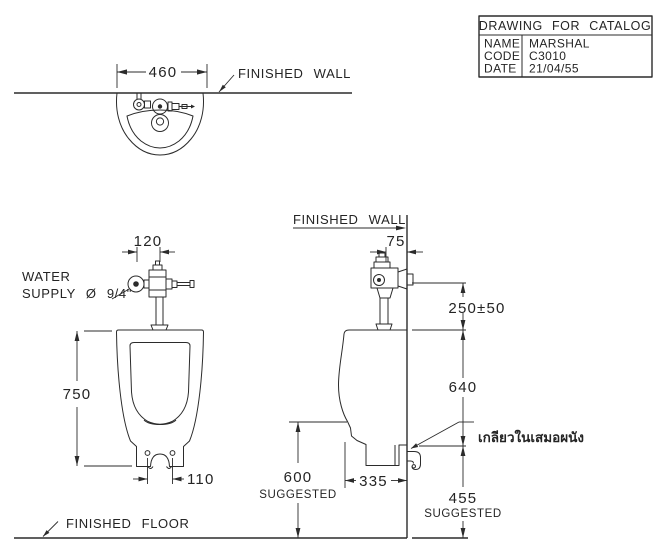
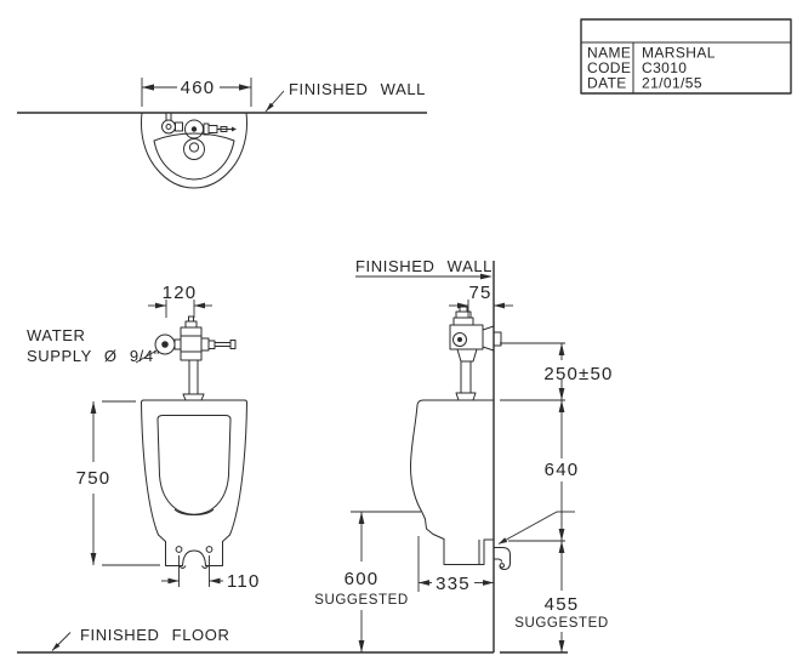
- DRAWING FOR CATALOG
  NAME
  MARSHAL
  CODE
  C3010
  DATE
- 21/04/55
+ 21/01/55
  460
  FINISHED WALL
  120
  WATER
  SUPPLY Ø 9/4"
  750
  110
  FINISHED WALL
  75
- เกลียวในเสมอผนัง
  250±50
  640
  455
  SUGGESTED
  600
  SUGGESTED
  335
  FINISHED FLOOR
